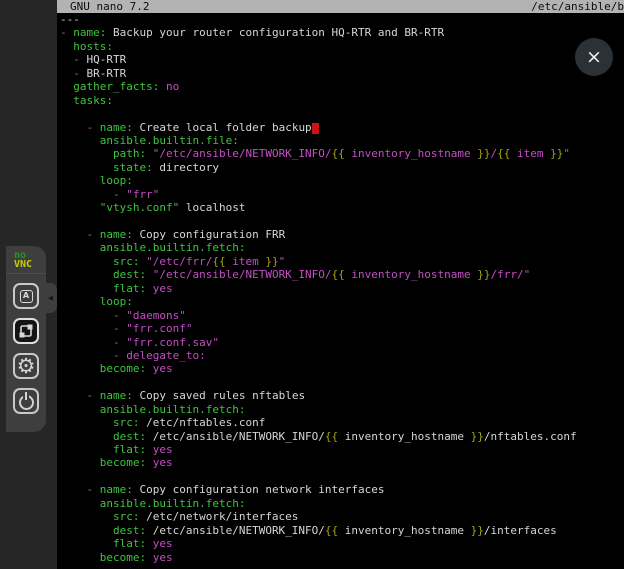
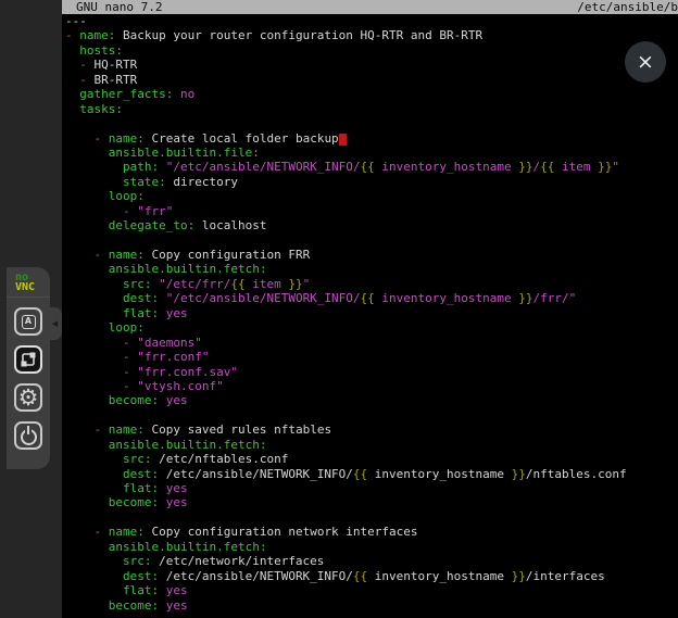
  GNU nano 7.2
  /etc/ansible/b
  ---
  - name: Backup your router configuration HQ-RTR and BR-RTR
  hosts:
  - HQ-RTR
  - BR-RTR
  gather_facts: no
  tasks:
  - name: Create local folder backup
  ansible.builtin.file:
  path: "/etc/ansible/NETWORK_INFO/{{ inventory_hostname }}/{{ item }}"
  state: directory
  loop:
  - "frr"
- "vtysh.conf" localhost
+ delegate_to: localhost
  - name: Copy configuration FRR
  ansible.builtin.fetch:
  src: "/etc/frr/{{ item }}"
  dest: "/etc/ansible/NETWORK_INFO/{{ inventory_hostname }}/frr/"
  flat: yes
  loop:
  - "daemons"
  - "frr.conf"
  - "frr.conf.sav"
- - delegate_to:
+ - "vtysh.conf"
  become: yes
  - name: Copy saved rules nftables
  ansible.builtin.fetch:
  src: /etc/nftables.conf
  dest: /etc/ansible/NETWORK_INFO/{{ inventory_hostname }}/nftables.conf
  flat: yes
  become: yes
  - name: Copy configuration network interfaces
  ansible.builtin.fetch:
  src: /etc/network/interfaces
  dest: /etc/ansible/NETWORK_INFO/{{ inventory_hostname }}/interfaces
  flat: yes
  become: yes
  no
  VNC
  A
  ⚙
  ◀
  ×
